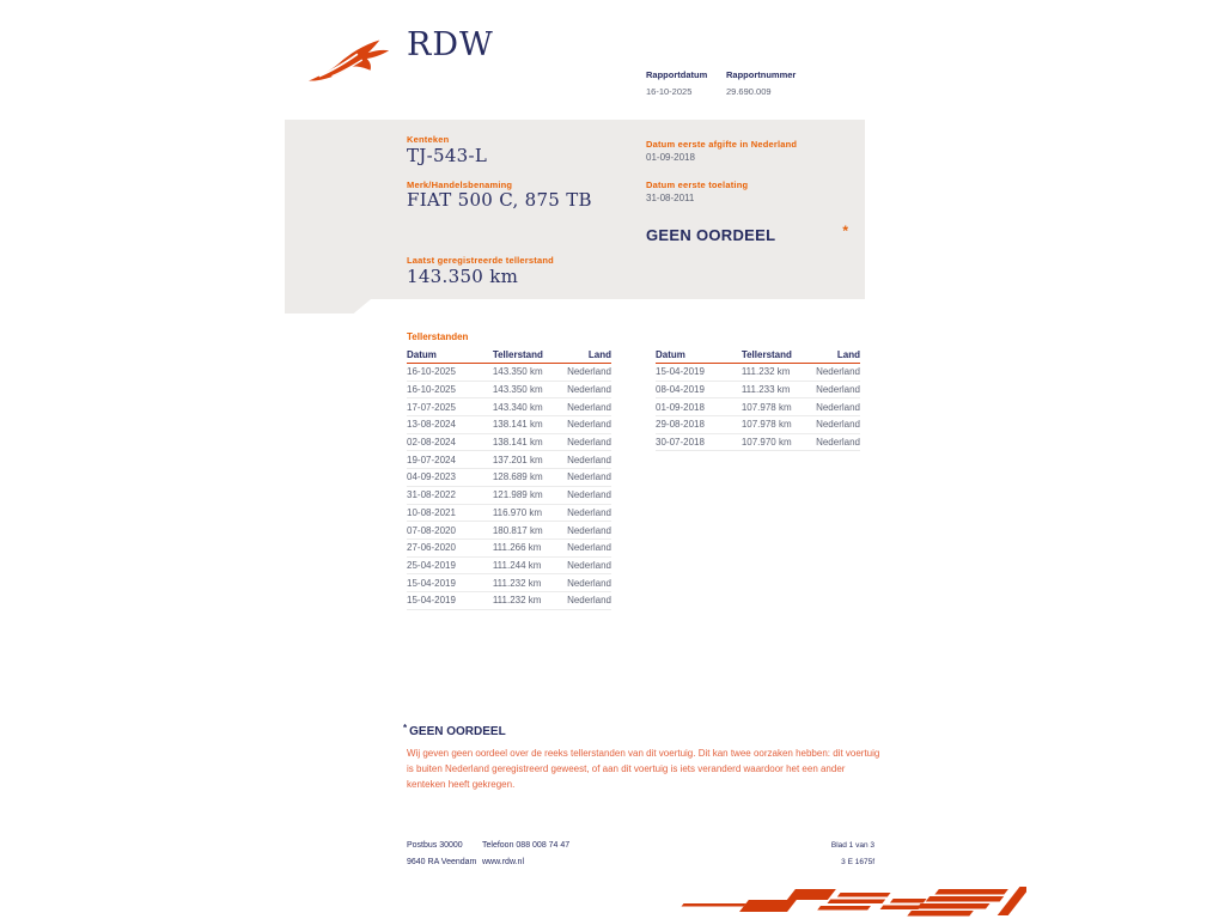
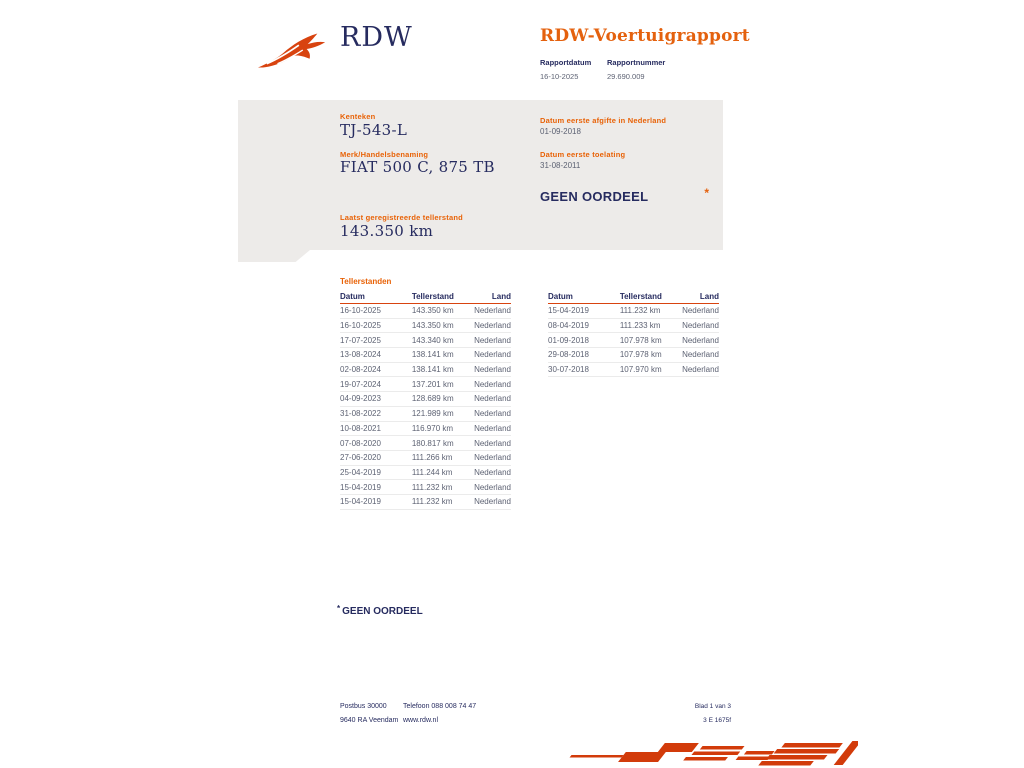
  RDW
+ RDW-Voertuigrapport
  Rapportdatum
  16-10-2025
  Rapportnummer
  29.690.009
  Kenteken
  TJ-543-L
  Merk/Handelsbenaming
  FIAT 500 C, 875 TB
  Laatst geregistreerde tellerstand
  143.350 km
  Datum eerste afgifte in Nederland
  01-09-2018
  Datum eerste toelating
  31-08-2011
  GEEN OORDEEL
  *
  Tellerstanden
  Datum
  Tellerstand
  Land
  16-10-2025
  143.350 km
  Nederland
  16-10-2025
  143.350 km
  Nederland
  17-07-2025
  143.340 km
  Nederland
  13-08-2024
  138.141 km
  Nederland
  02-08-2024
  138.141 km
  Nederland
  19-07-2024
  137.201 km
  Nederland
  04-09-2023
  128.689 km
  Nederland
  31-08-2022
  121.989 km
  Nederland
  10-08-2021
  116.970 km
  Nederland
  07-08-2020
  180.817 km
  Nederland
  27-06-2020
  111.266 km
  Nederland
  25-04-2019
  111.244 km
  Nederland
  15-04-2019
  111.232 km
  Nederland
  15-04-2019
  111.232 km
  Nederland
  Datum
  Tellerstand
  Land
  15-04-2019
  111.232 km
  Nederland
  08-04-2019
  111.233 km
  Nederland
  01-09-2018
  107.978 km
  Nederland
  29-08-2018
  107.978 km
  Nederland
  30-07-2018
  107.970 km
  Nederland
  * GEEN OORDEEL
- Wij geven geen oordeel over de reeks tellerstanden van dit voertuig. Dit kan twee oorzaken hebben: dit voertuig is buiten Nederland geregistreerd geweest, of aan dit voertuig is iets veranderd waardoor het een ander kenteken heeft gekregen.
